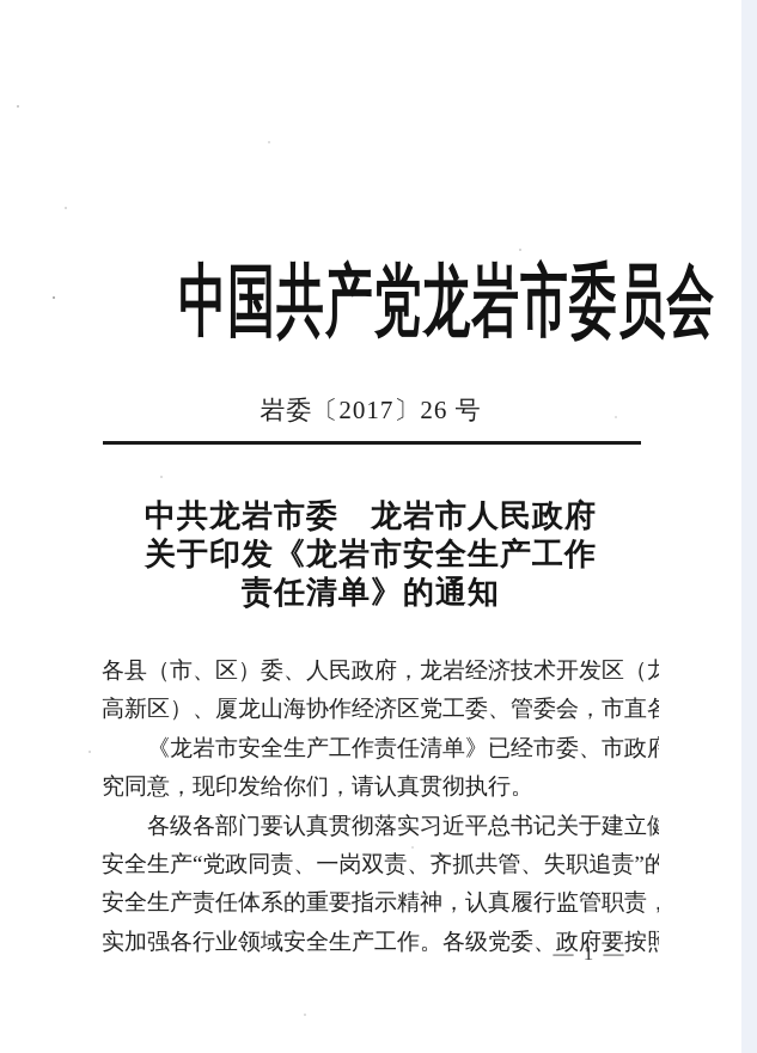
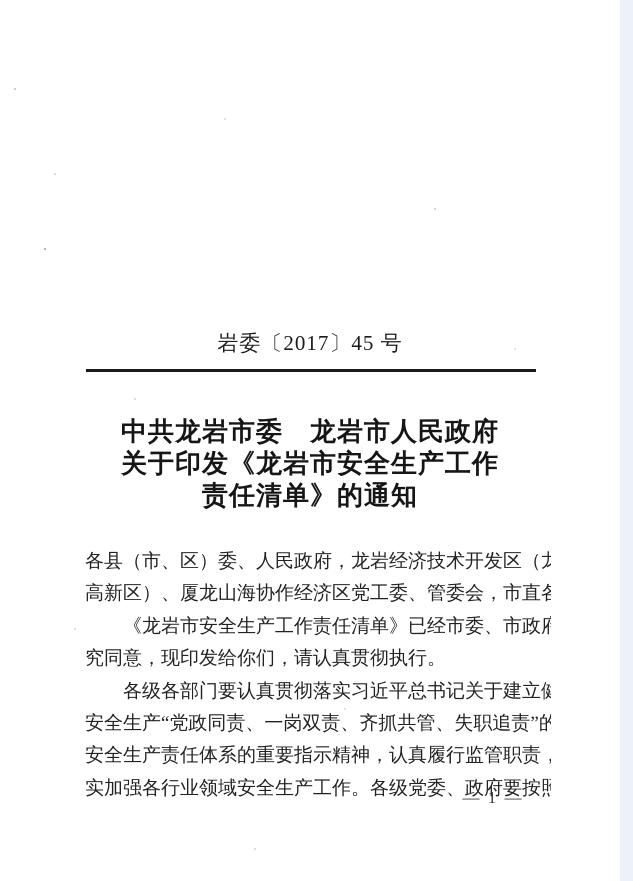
- 中国共产党龙岩市委员会
- 岩委〔2017〕26 号
+ 岩委〔2017〕45 号
  中共龙岩市委 龙岩市人民政府
  关于印发《龙岩市安全生产工作
  责任清单》的通知
  各县（市、区）委、人民政府，龙岩经济技术开发区（龙
  高新区）、厦龙山海协作经济区党工委、管委会，市直各
  《龙岩市安全生产工作责任清单》已经市委、市政府
  究同意，现印发给你们，请认真贯彻执行。
  各级各部门要认真贯彻落实习近平总书记关于建立健
  安全生产“党政同责、一岗双责、齐抓共管、失职追责”的
  安全生产责任体系的重要指示精神，认真履行监管职责，
  实加强各行业领域安全生产工作。各级党委、政府要按照
  — 1 —
